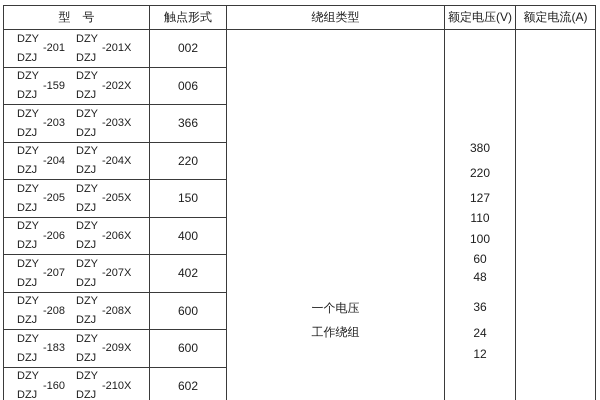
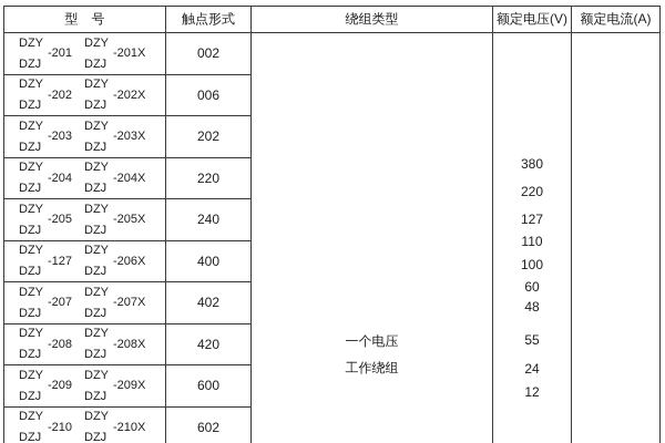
  型 号	触点形式	绕组类型	额定电压(V)	额定电流(A)
- DZY DZJ -201 DZY DZJ -201X	002	一个电压 工作绕组	380 220 127 110 100 60 48 36 24 12
+ DZY DZJ -201 DZY DZJ -201X	002	一个电压 工作绕组	380 220 127 110 100 60 48 55 24 12
- DZY DZJ -159 DZY DZJ -202X	006
+ DZY DZJ -202 DZY DZJ -202X	006
- DZY DZJ -203 DZY DZJ -203X	366
+ DZY DZJ -203 DZY DZJ -203X	202
  DZY DZJ -204 DZY DZJ -204X	220
- DZY DZJ -205 DZY DZJ -205X	150
+ DZY DZJ -205 DZY DZJ -205X	240
- DZY DZJ -206 DZY DZJ -206X	400
+ DZY DZJ -127 DZY DZJ -206X	400
  DZY DZJ -207 DZY DZJ -207X	402
- DZY DZJ -208 DZY DZJ -208X	600
+ DZY DZJ -208 DZY DZJ -208X	420
- DZY DZJ -183 DZY DZJ -209X	600
+ DZY DZJ -209 DZY DZJ -209X	600
- DZY DZJ -160 DZY DZJ -210X	602
+ DZY DZJ -210 DZY DZJ -210X	602
